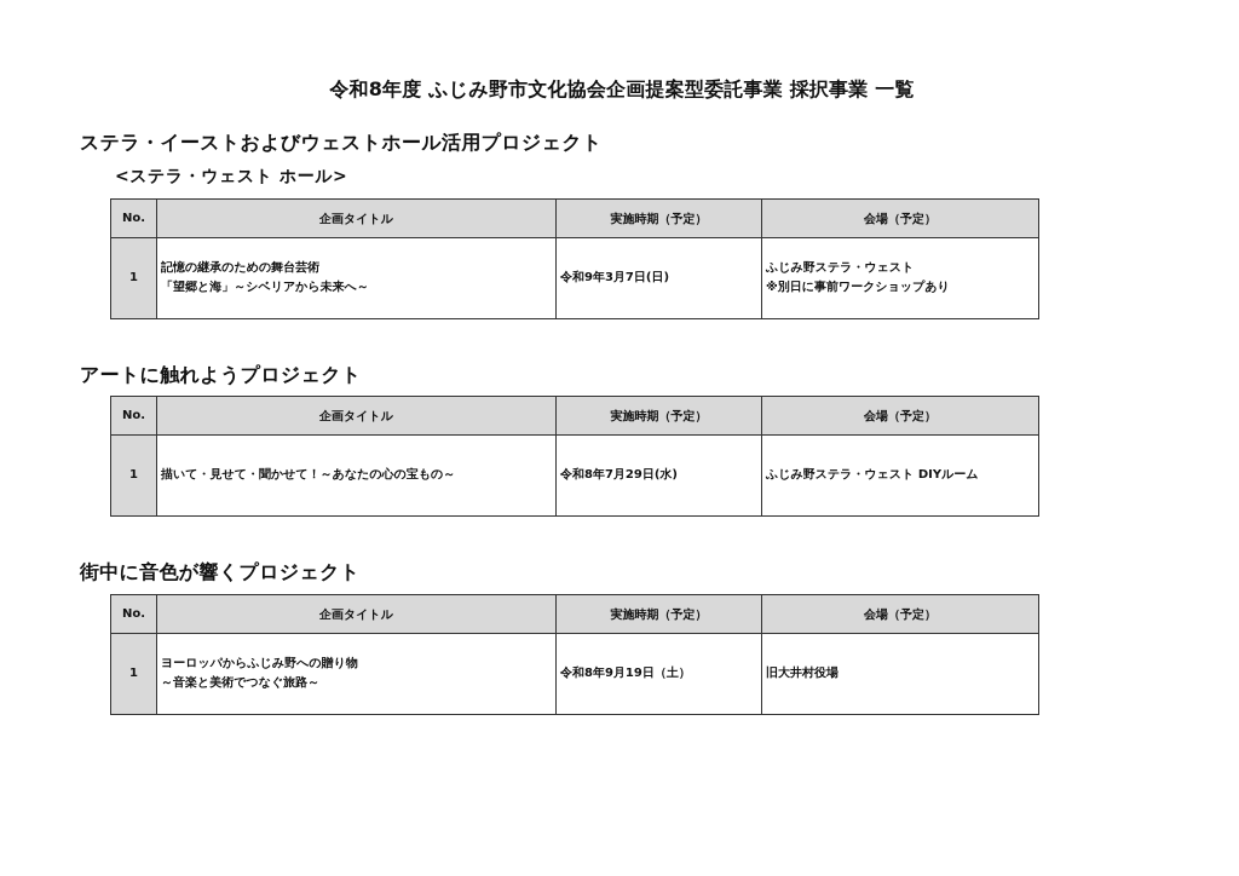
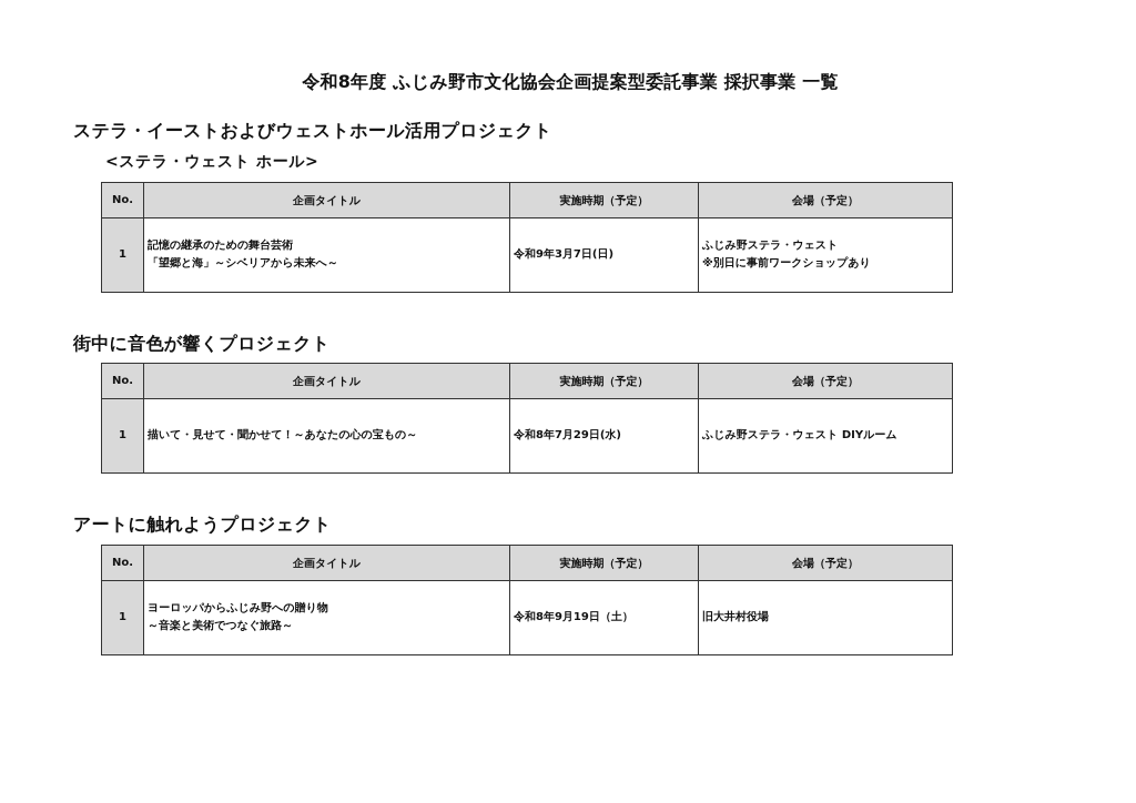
  令和8年度 ふじみ野市文化協会企画提案型委託事業 採択事業 一覧
  ステラ・イーストおよびウェストホール活用プロジェクト
  <ステラ・ウェスト ホール>
  No.	企画タイトル	実施時期（予定）	会場（予定）
  1	記憶の継承のための舞台芸術 「望郷と海」～シベリアから未来へ～	令和9年3月7日(日)	ふじみ野ステラ・ウェスト ※別日に事前ワークショップあり
- アートに触れようプロジェクト
+ 街中に音色が響くプロジェクト
  No.	企画タイトル	実施時期（予定）	会場（予定）
  1	描いて・見せて・聞かせて！～あなたの心の宝もの～	令和8年7月29日(水)	ふじみ野ステラ・ウェスト DIYルーム
- 街中に音色が響くプロジェクト
+ アートに触れようプロジェクト
  No.	企画タイトル	実施時期（予定）	会場（予定）
  1	ヨーロッパからふじみ野への贈り物 ～音楽と美術でつなぐ旅路～	令和8年9月19日（土）	旧大井村役場
